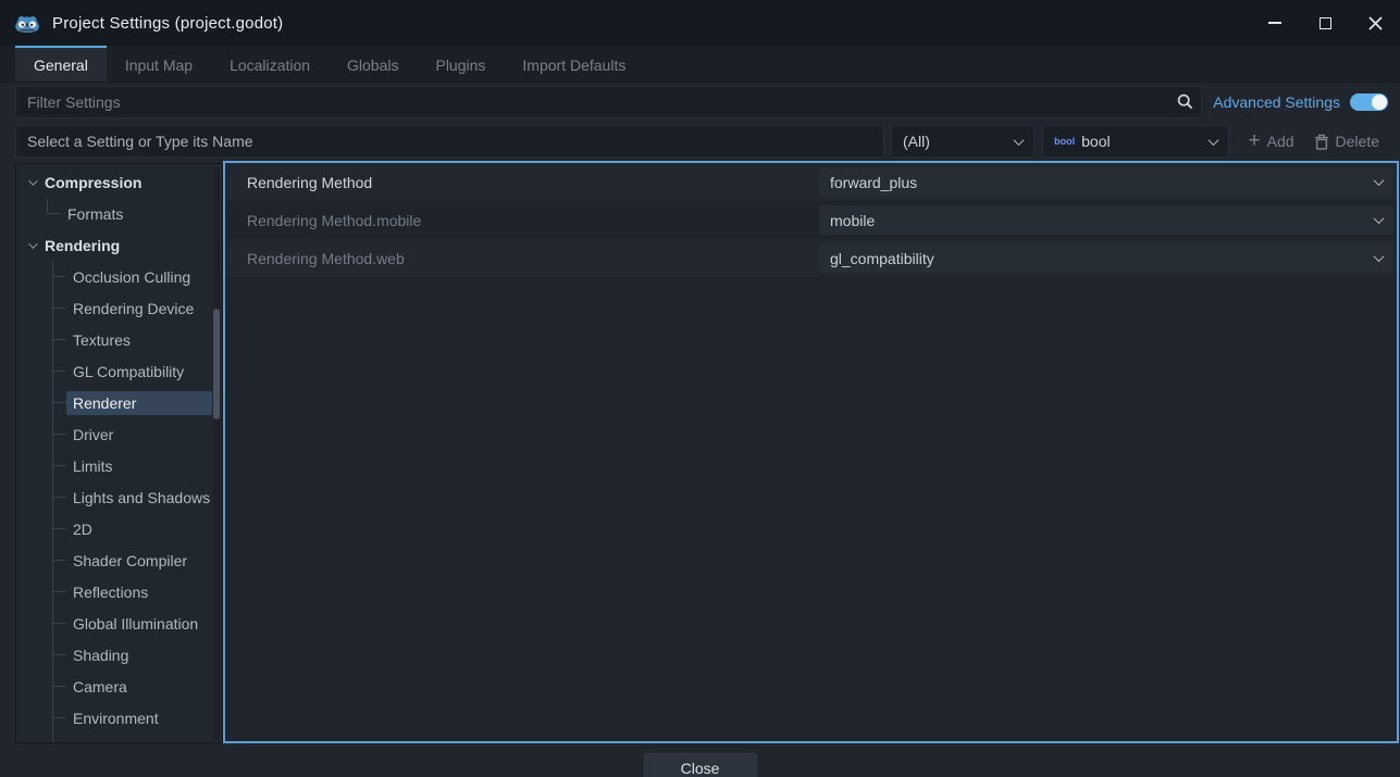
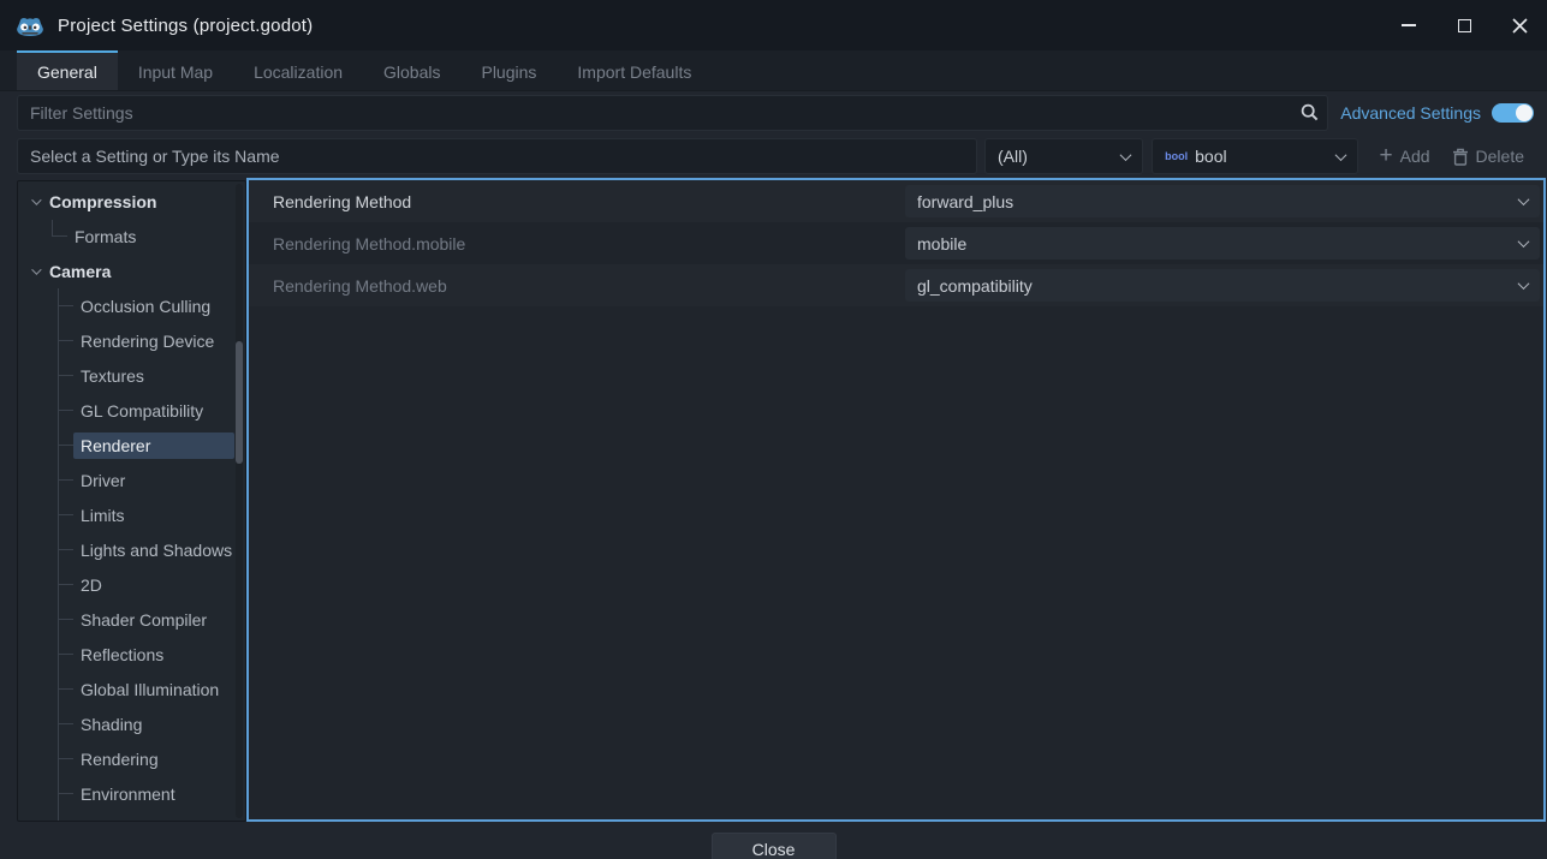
  Project Settings (project.godot)
  General
  Input Map
  Localization
  Globals
  Plugins
  Import Defaults
  Filter Settings
  Advanced Settings
  Select a Setting or Type its Name
  (All)
  bool
  bool
  +
  Add
  Delete
  Compression
  Formats
- Rendering
+ Camera
  Occlusion Culling
  Rendering Device
  Textures
  GL Compatibility
  Renderer
  Driver
  Limits
  Lights and Shadows
  2D
  Shader Compiler
  Reflections
  Global Illumination
  Shading
- Camera
+ Rendering
  Environment
  Rendering Method
  forward_plus
  Rendering Method.mobile
  mobile
  Rendering Method.web
  gl_compatibility
  Close
